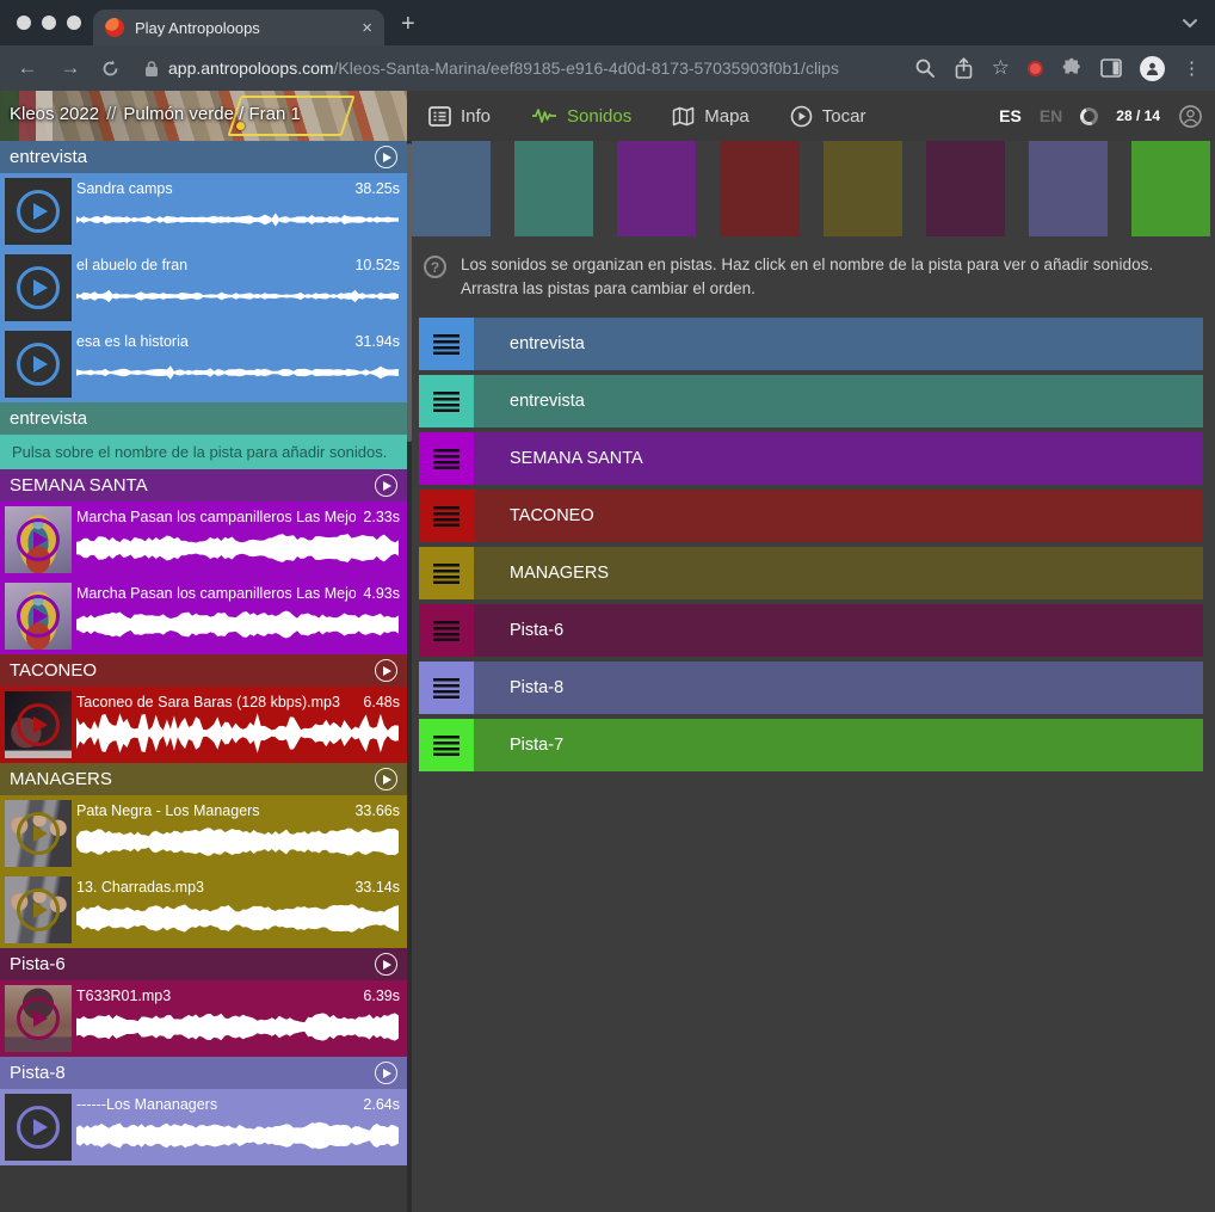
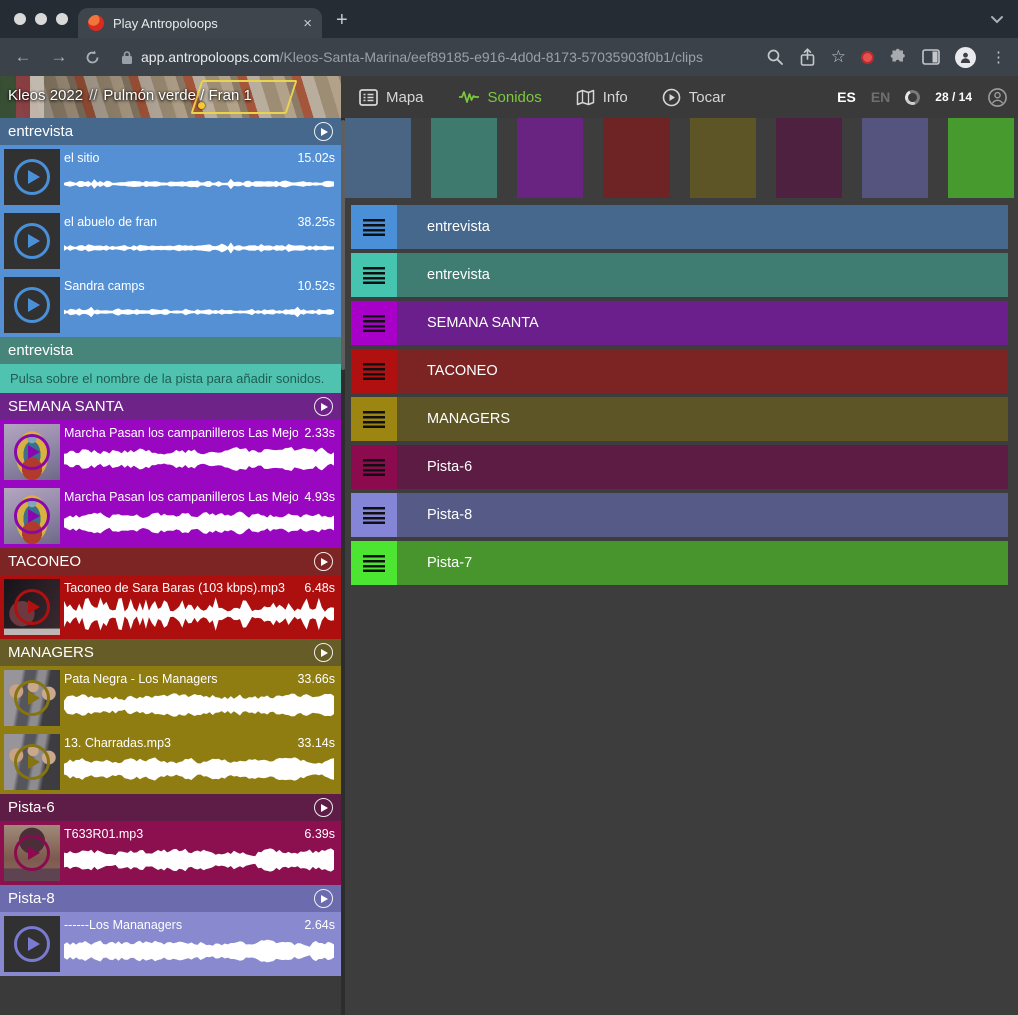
  Play Antropoloops
  ×
  +
  ←
  →
  app.antropoloops.com/Kleos-Santa-Marina/eef89185-e916-4d0d-8173-57035903f0b1/clips
  ☆
  ⋮
  Kleos 2022 // Pulmón verde / Fran 1
- Info
+ Mapa
  Sonidos
- Mapa
+ Info
  Tocar
  ES
  EN
  28 / 14
  entrevista
+ el sitio
+ 15.02s
- Sandra camps
+ el abuelo de fran
  38.25s
- el abuelo de fran
+ Sandra camps
  10.52s
- esa es la historia
- 31.94s
  entrevista
  Pulsa sobre el nombre de la pista para añadir sonidos.
  SEMANA SANTA
  Marcha Pasan los campanilleros Las Mejo
  2.33s
  Marcha Pasan los campanilleros Las Mejo
  4.93s
  TACONEO
- Taconeo de Sara Baras (128 kbps).mp3
+ Taconeo de Sara Baras (103 kbps).mp3
  6.48s
  MANAGERS
  Pata Negra - Los Managers
  33.66s
  13. Charradas.mp3
  33.14s
  Pista-6
  T633R01.mp3
  6.39s
  Pista-8
  ------Los Mananagers
  2.64s
- ?
- Los sonidos se organizan en pistas. Haz click en el nombre de la pista para ver o añadir sonidos. Arrastra las pistas para cambiar el orden.
  entrevista
  entrevista
  SEMANA SANTA
  TACONEO
  MANAGERS
  Pista-6
  Pista-8
  Pista-7
